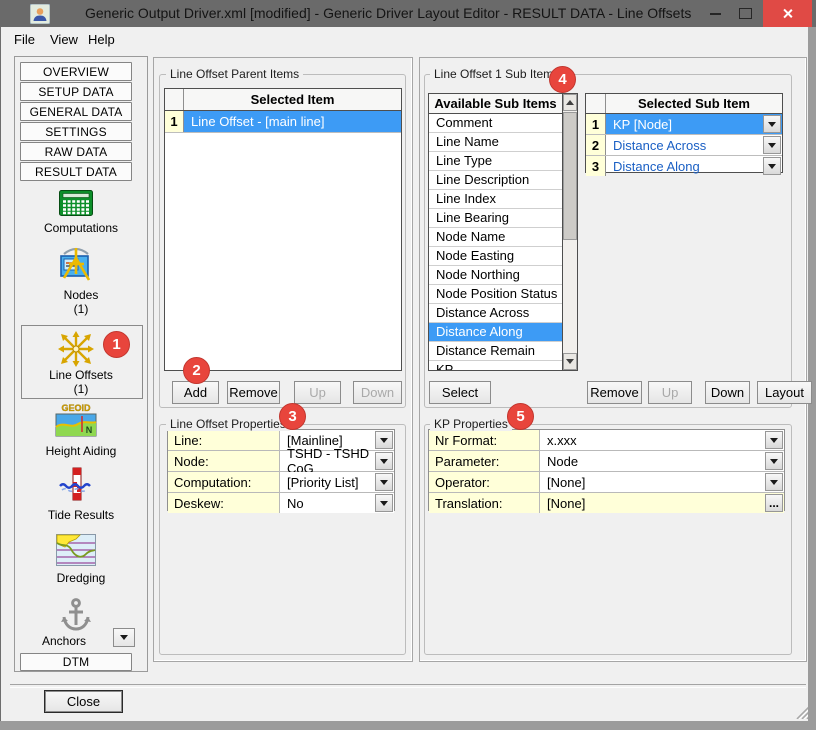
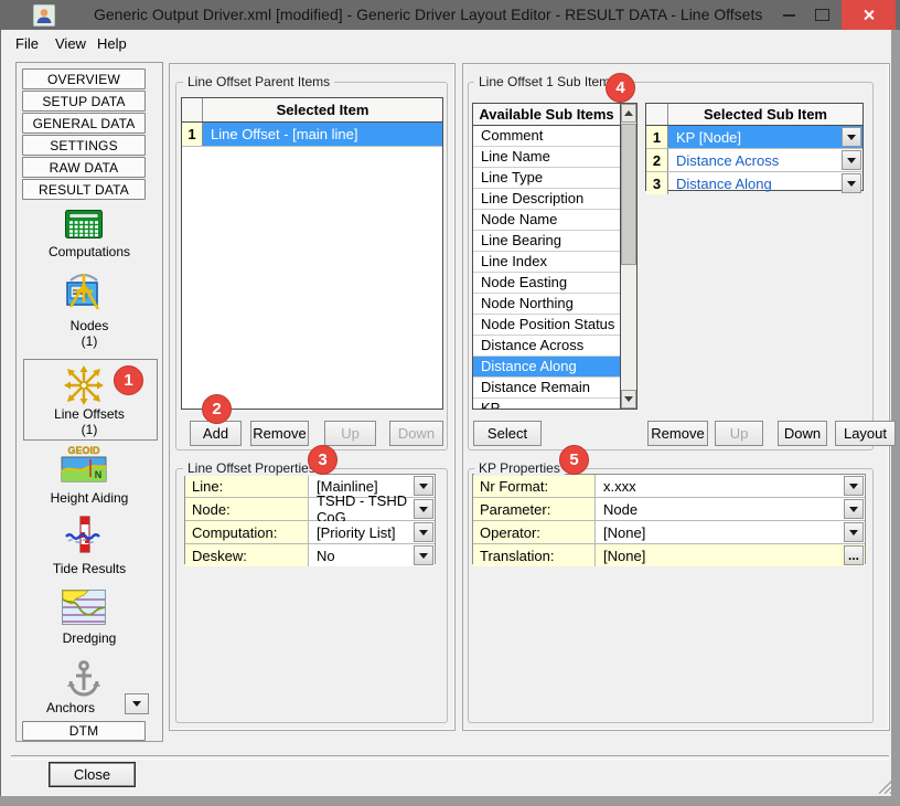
  Generic Output Driver.xml [modified] - Generic Driver Layout Editor - RESULT DATA - Line Offsets
  File
  View
  Help
  OVERVIEW
  SETUP DATA
  GENERAL DATA
  SETTINGS
  RAW DATA
  RESULT DATA
  Computations
  Nodes
  (1)
  Line Offsets
  (1)
  1
  GEOID
  N
  Height Aiding
  Tide Results
  Dredging
  Anchors
  DTM
  Line Offset Parent Items
  Selected Item
  1
  Line Offset - [main line]
  Add
  Remove
  Up
  Down
  2
  Line Offset 1 Sub Item
  4
  Available Sub Items
  Comment
  Line Name
  Line Type
  Line Description
- Line Index
+ Node Name
  Line Bearing
- Node Name
+ Line Index
  Node Easting
  Node Northing
  Node Position Status
  Distance Across
  Distance Along
  Distance Remain
  KP
  Selected Sub Item
  1
  KP [Node]
  2
  Distance Across
  3
  Distance Along
  Select
  Remove
  Up
  Down
  Layout
  Line Offset Propertie
  3
  Line:
  [Mainline]
  Node:
  TSHD - TSHD CoG
  Computation:
  [Priority List]
  Deskew:
  No
  KP Properties
  5
  Nr Format:
  x.xxx
  Parameter:
  Node
  Operator:
  [None]
  Translation:
  [None]
  ...
  Close
